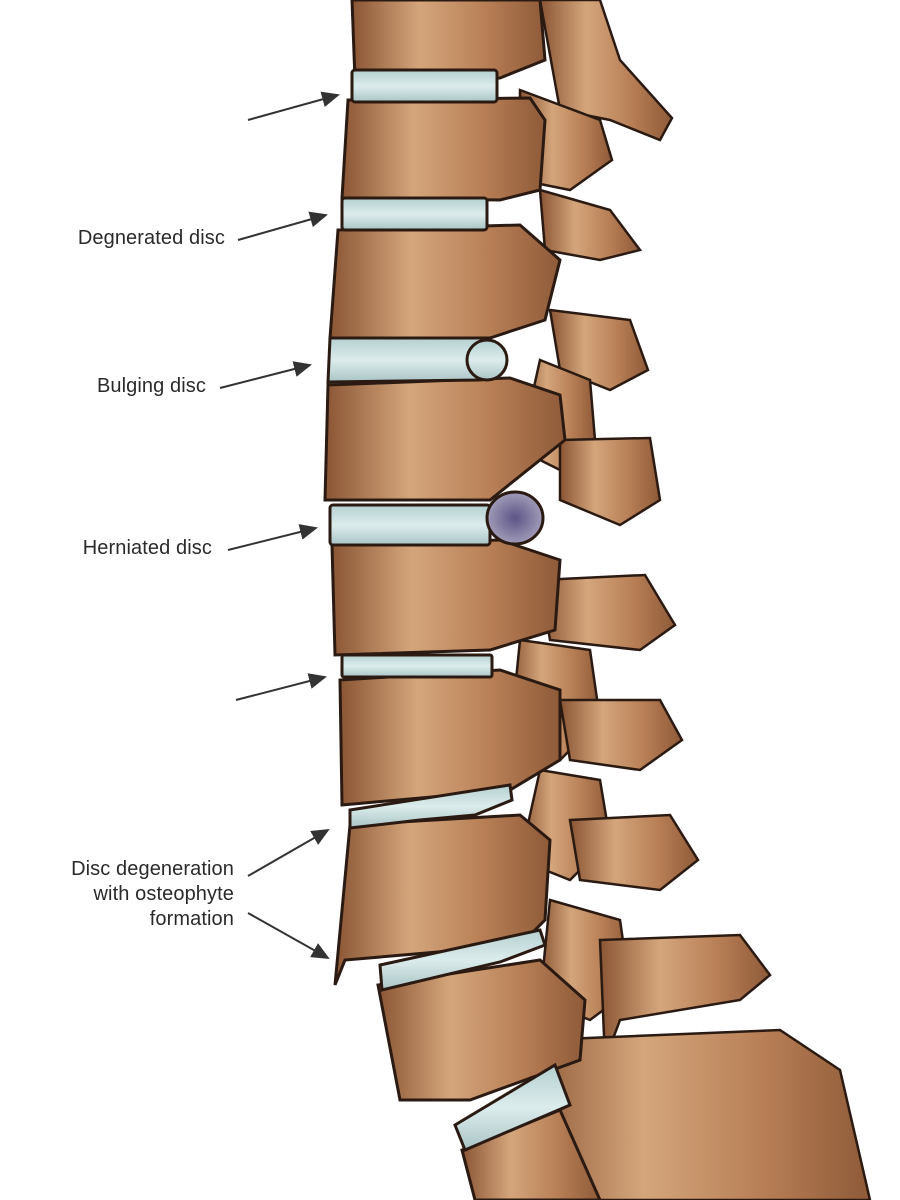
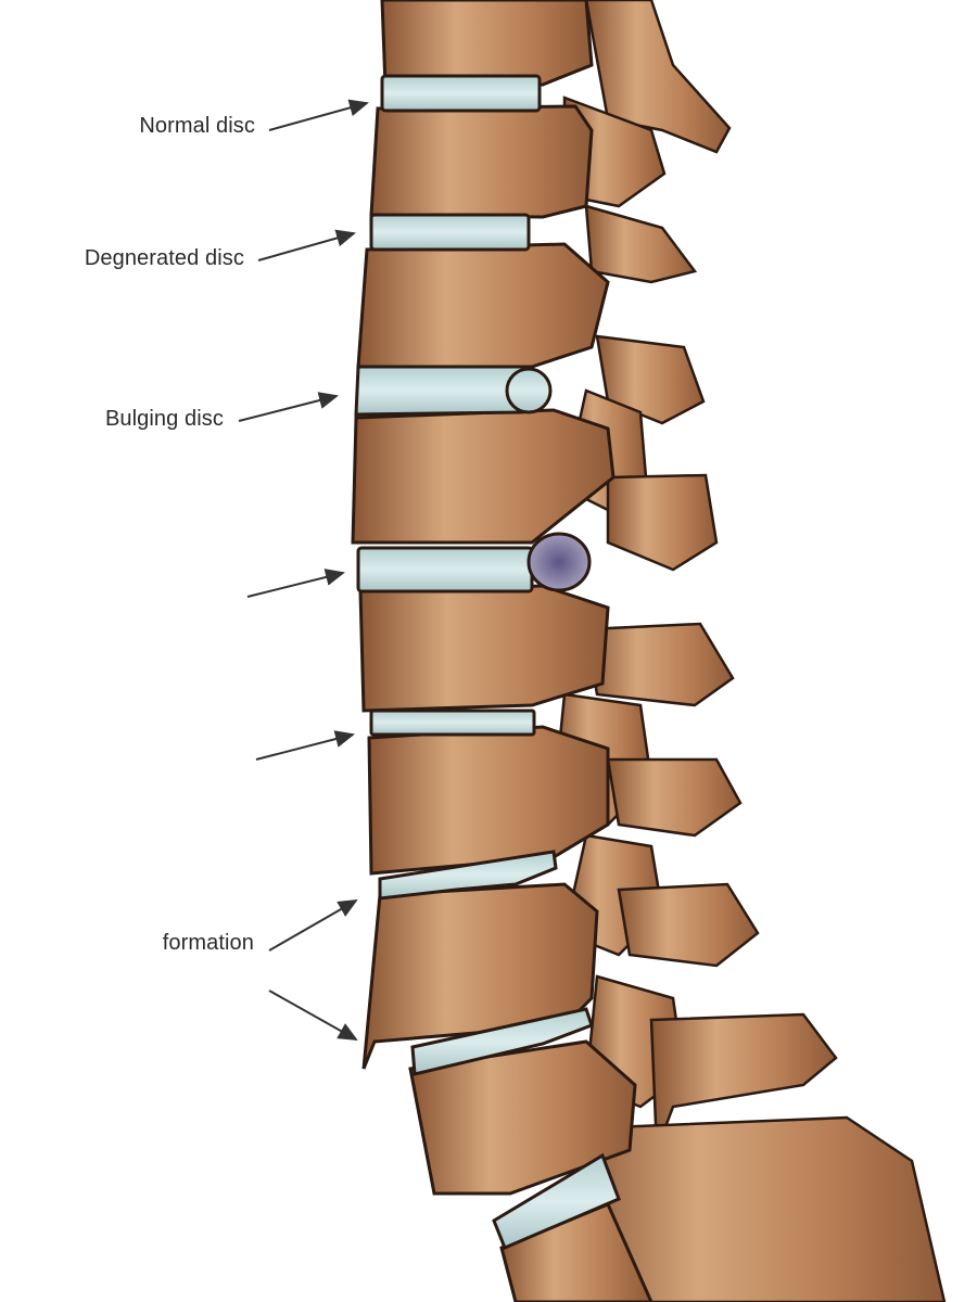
+ Normal disc
  Degnerated disc
  Bulging disc
- Herniated disc
- Disc degeneration
- with osteophyte
  formation
